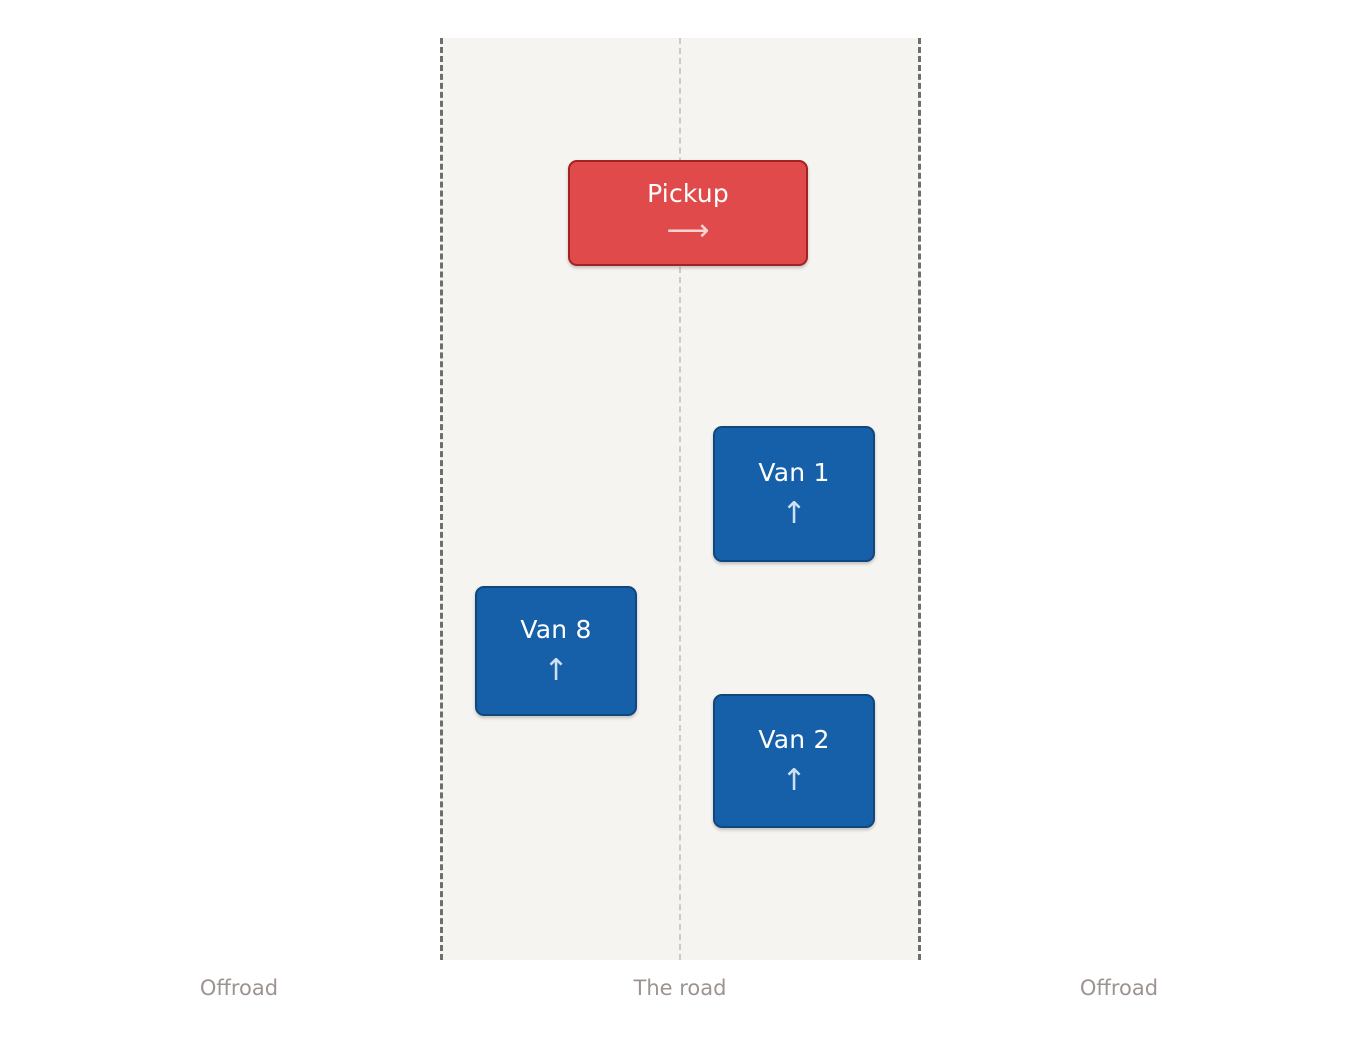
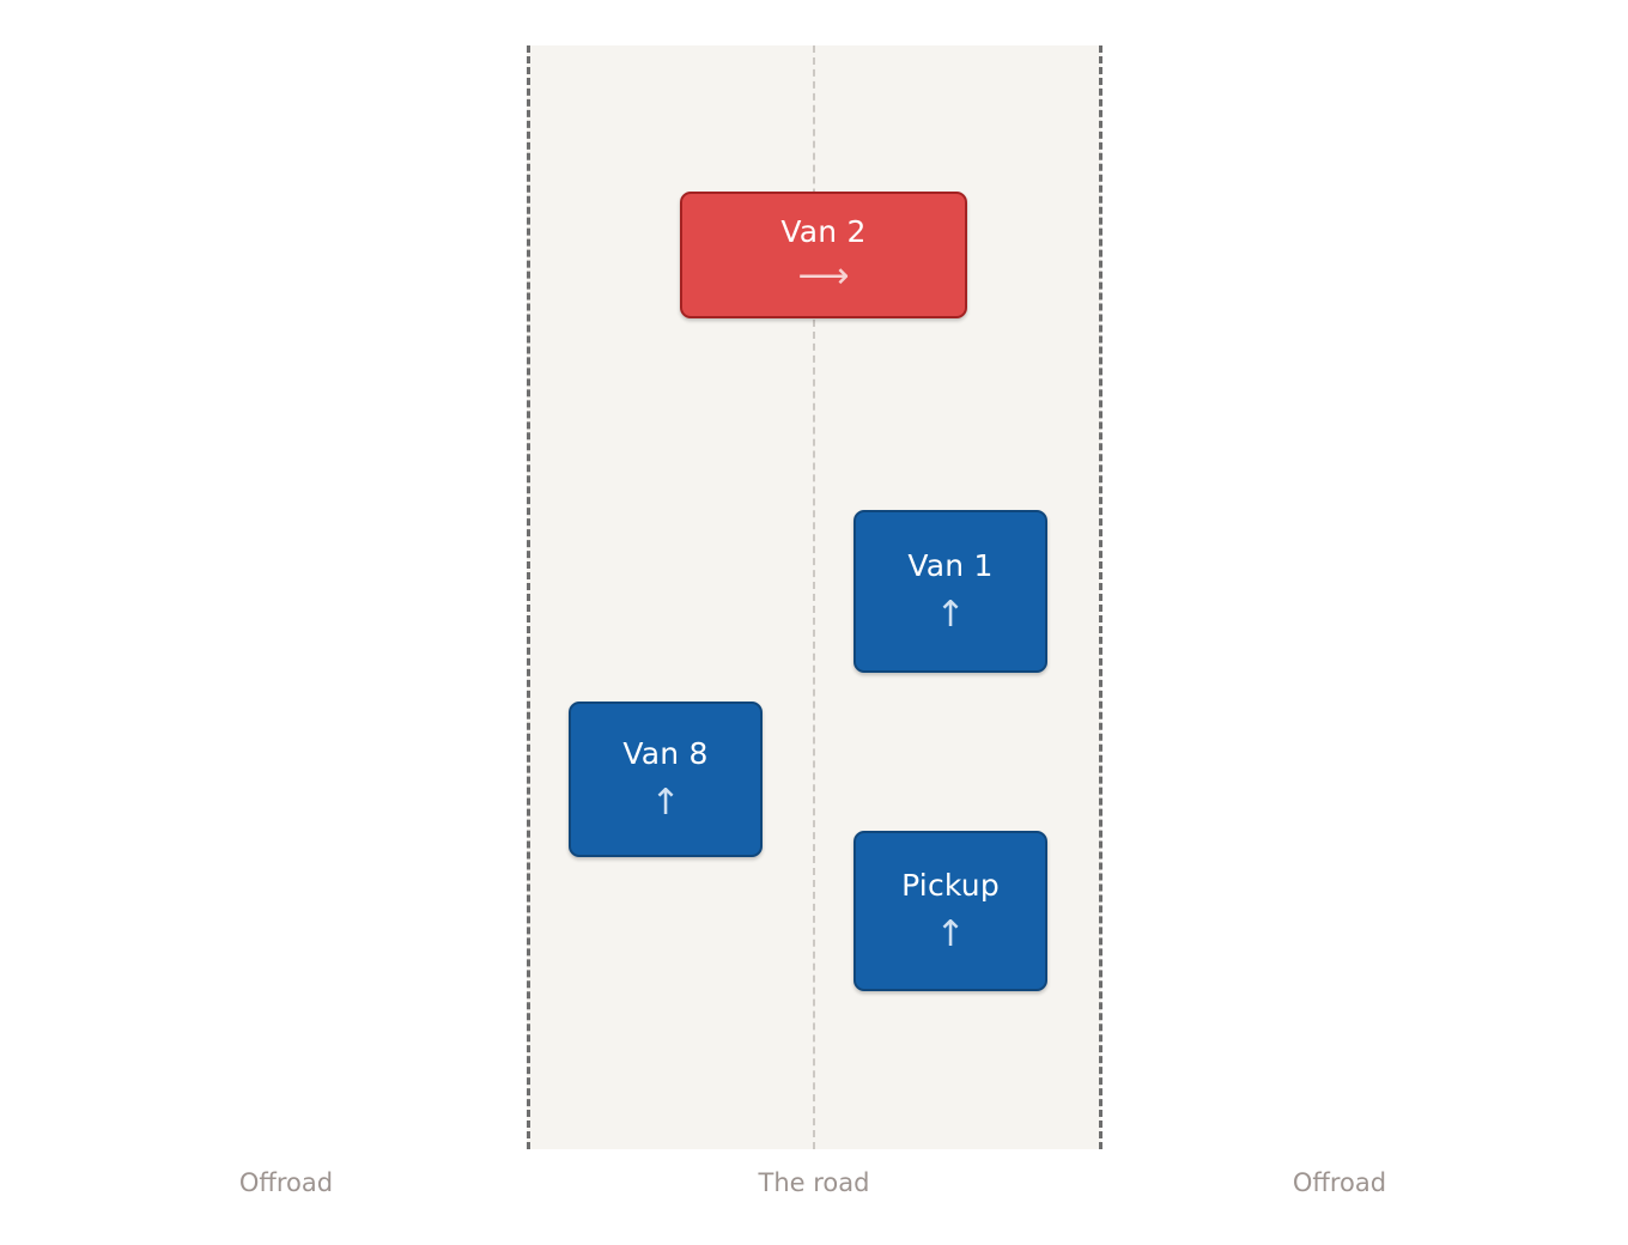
- Pickup
+ Van 2
  ⟶
  Van 1
  ↑
  Van 8
  ↑
- Van 2
+ Pickup
  ↑
  Offroad
  The road
  Offroad
